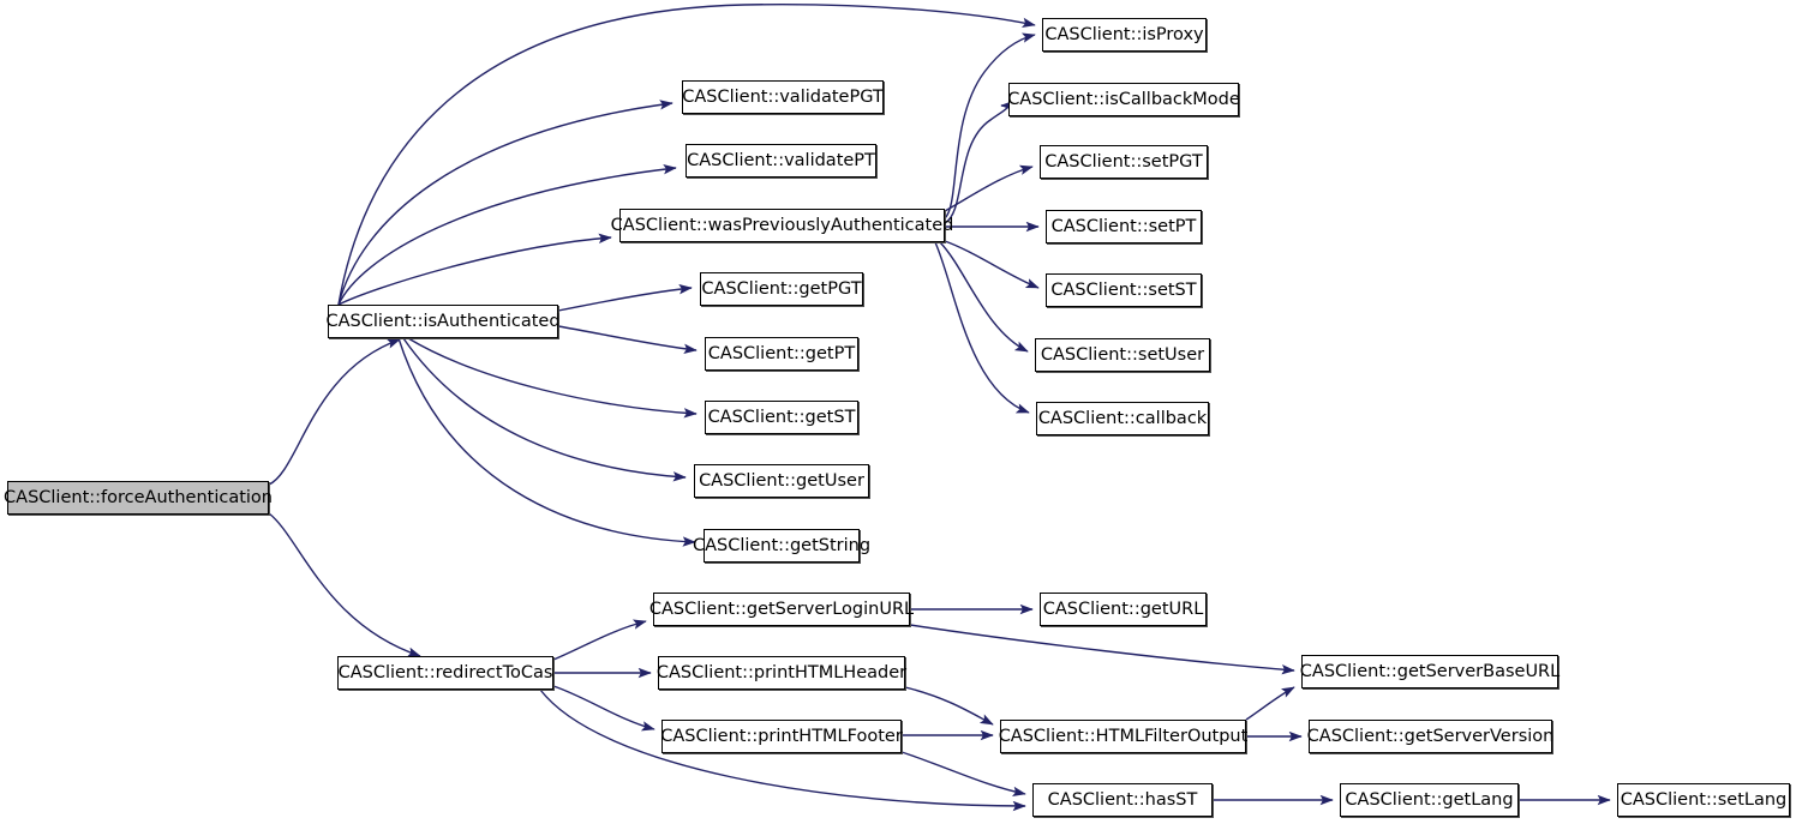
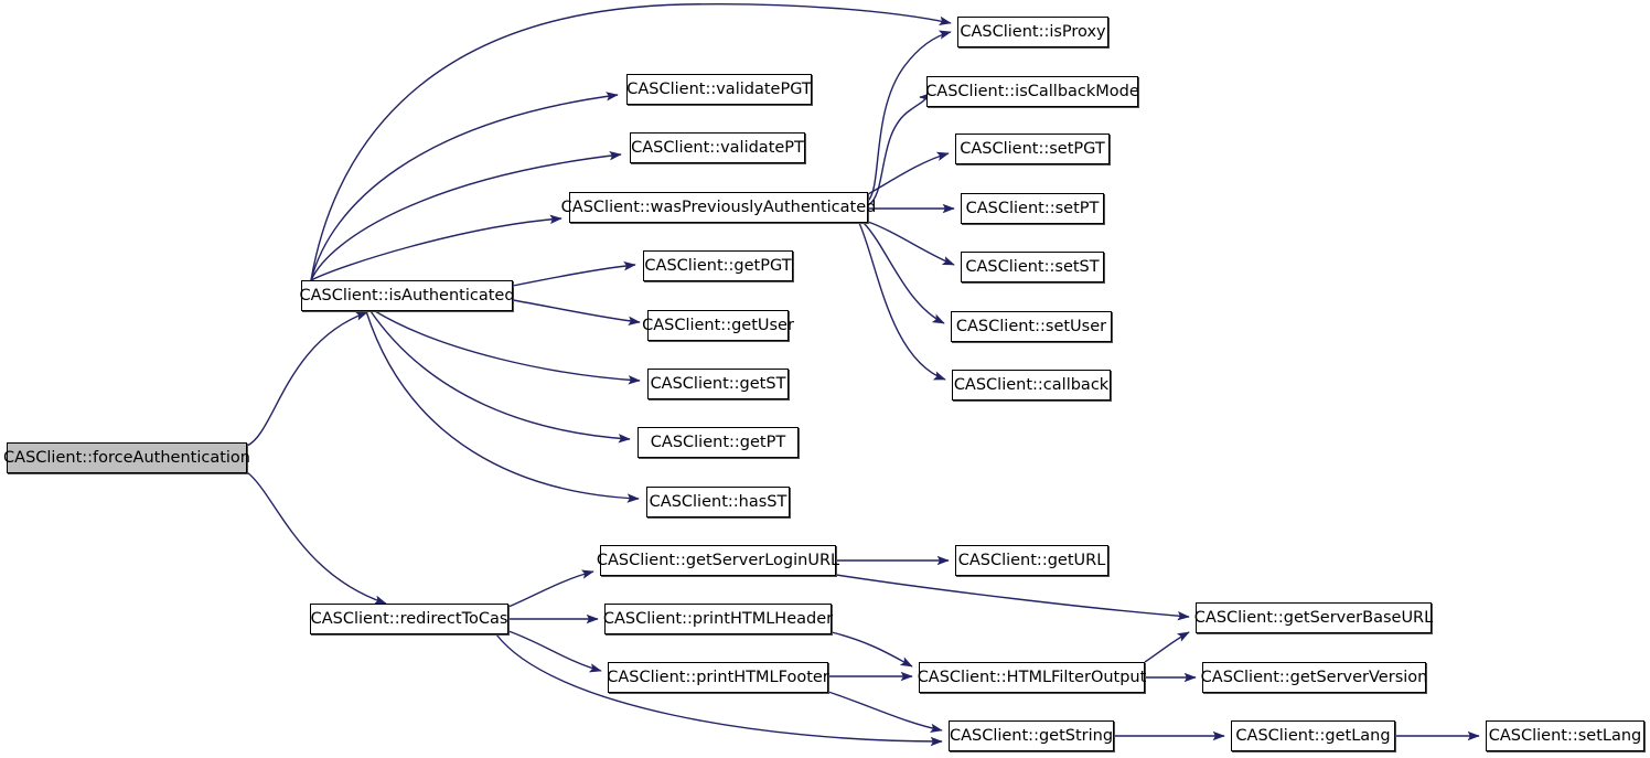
  CASClient::forceAuthentication
  CASClient::isAuthenticated
  CASClient::redirectToCas
  CASClient::validatePGT
  CASClient::validatePT
  CASClient::wasPreviouslyAuthenticated
  CASClient::getPGT
- CASClient::getPT
+ CASClient::getUser
  CASClient::getST
- CASClient::getUser
+ CASClient::getPT
- CASClient::getString
+ CASClient::hasST
  CASClient::isProxy
  CASClient::isCallbackMode
  CASClient::setPGT
  CASClient::setPT
  CASClient::setST
  CASClient::setUser
  CASClient::callback
  CASClient::getServerLoginURL
  CASClient::printHTMLHeader
  CASClient::printHTMLFooter
  CASClient::getURL
  CASClient::getServerBaseURL
  CASClient::HTMLFilterOutput
  CASClient::getServerVersion
- CASClient::hasST
+ CASClient::getString
  CASClient::getLang
  CASClient::setLang
